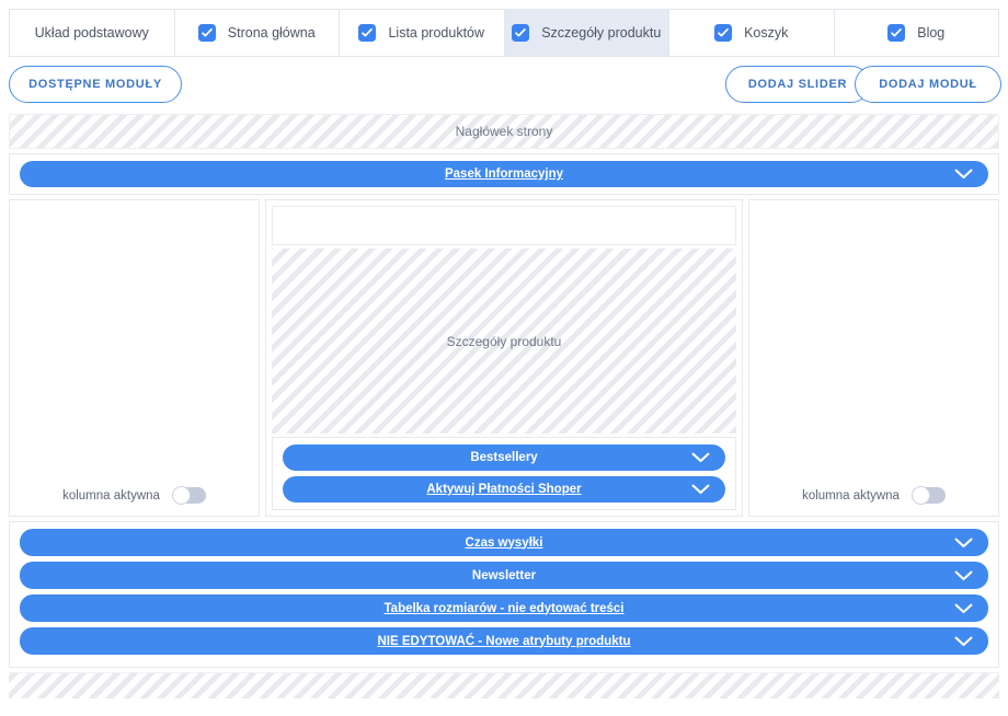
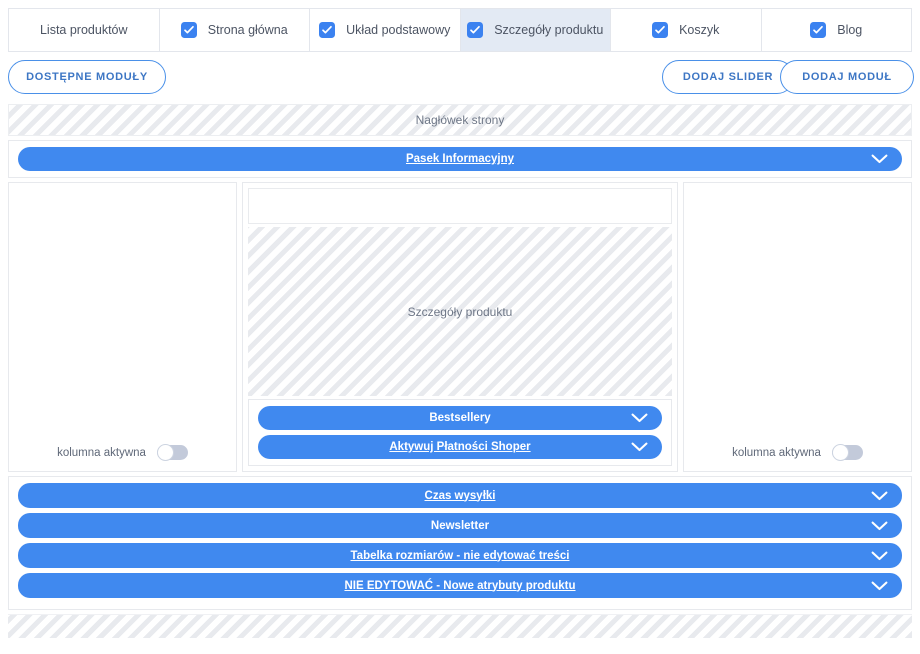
- Układ podstawowy
+ Lista produktów
  Strona główna
- Lista produktów
+ Układ podstawowy
  Szczegóły produktu
  Koszyk
  Blog
  DOSTĘPNE MODUŁY
  DODAJ SLIDER
  DODAJ MODUŁ
  Nagłówek strony
  Pasek Informacyjny
  kolumna aktywna
  Szczegóły produktu
  Bestsellery
  Aktywuj Płatności Shoper
  kolumna aktywna
  Czas wysyłki
  Newsletter
  Tabelka rozmiarów - nie edytować treści
  NIE EDYTOWAĆ - Nowe atrybuty produktu
